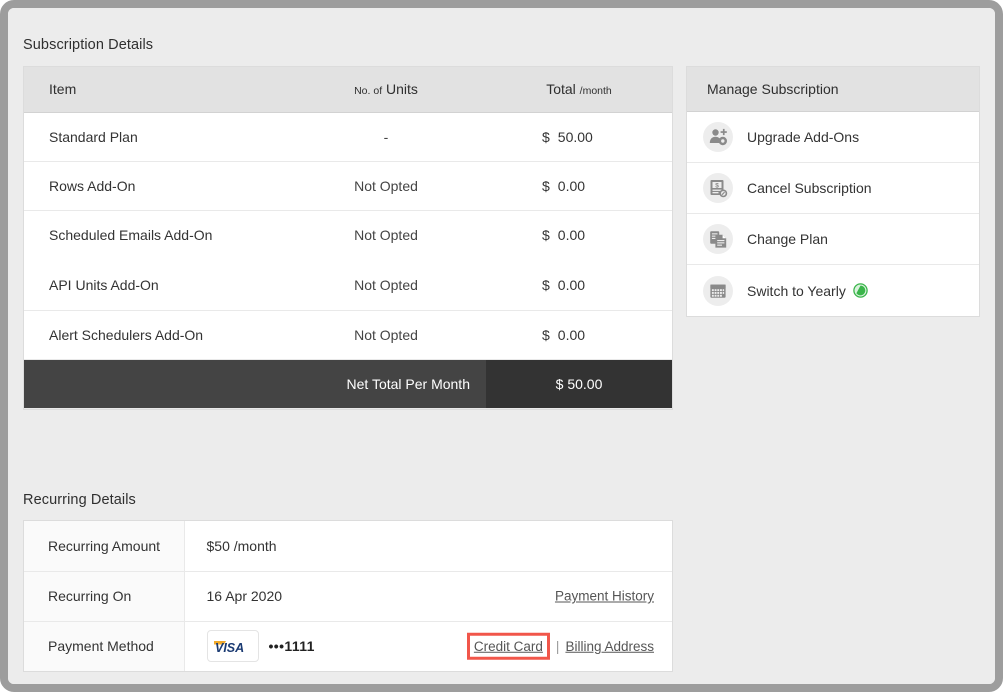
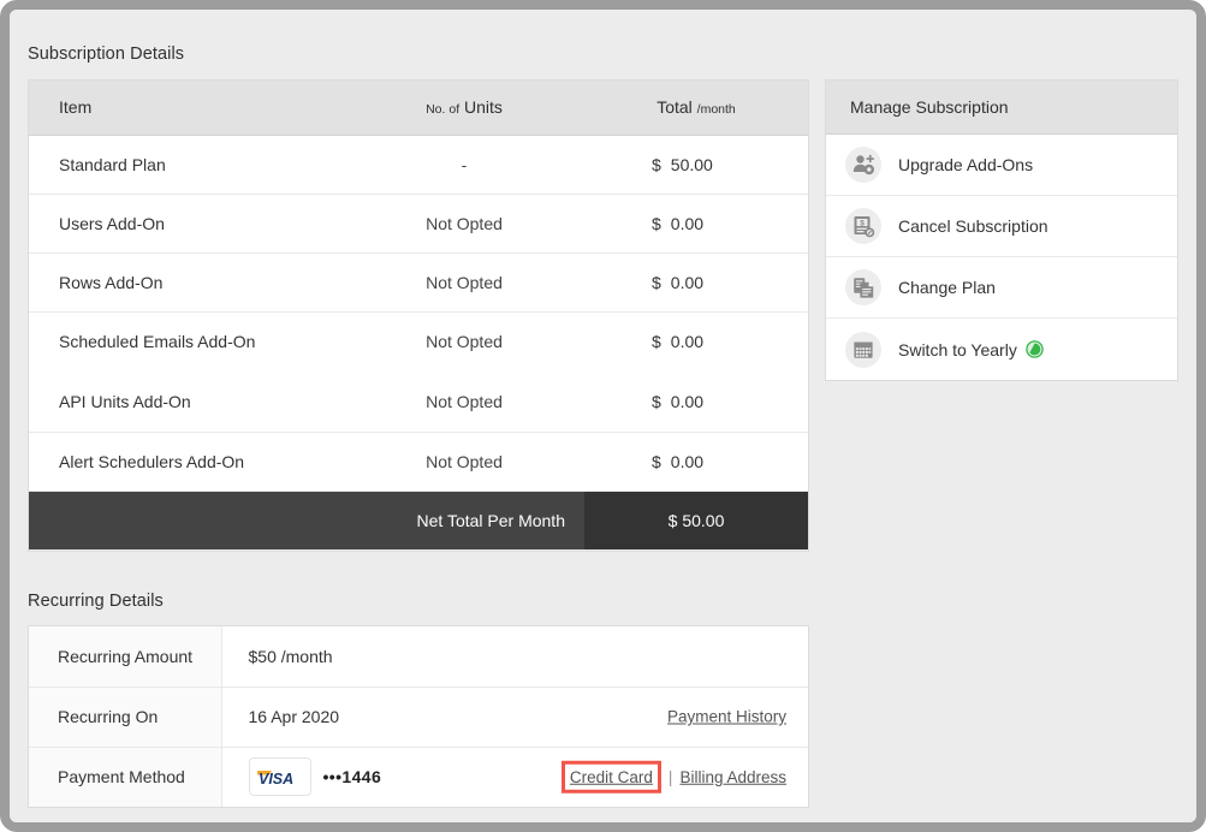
  Subscription Details
  Item	No. of Units	Total /month
  Standard Plan	-	$ 50.00
+ Users Add-On	Not Opted	$ 0.00
  Rows Add-On	Not Opted	$ 0.00
  Scheduled Emails Add-On	Not Opted	$ 0.00
  API Units Add-On	Not Opted	$ 0.00
  Alert Schedulers Add-On	Not Opted	$ 0.00
  	Net Total Per Month	$ 50.00
  Manage Subscription
  Upgrade Add-Ons
  Cancel Subscription
  Change Plan
  Switch to Yearly
  Recurring Details
  Recurring Amount	$50 /month
  Recurring On	16 Apr 2020 Payment History
- Payment Method	VISA •••1111 Credit Card | Billing Address
+ Payment Method	VISA •••1446 Credit Card | Billing Address
